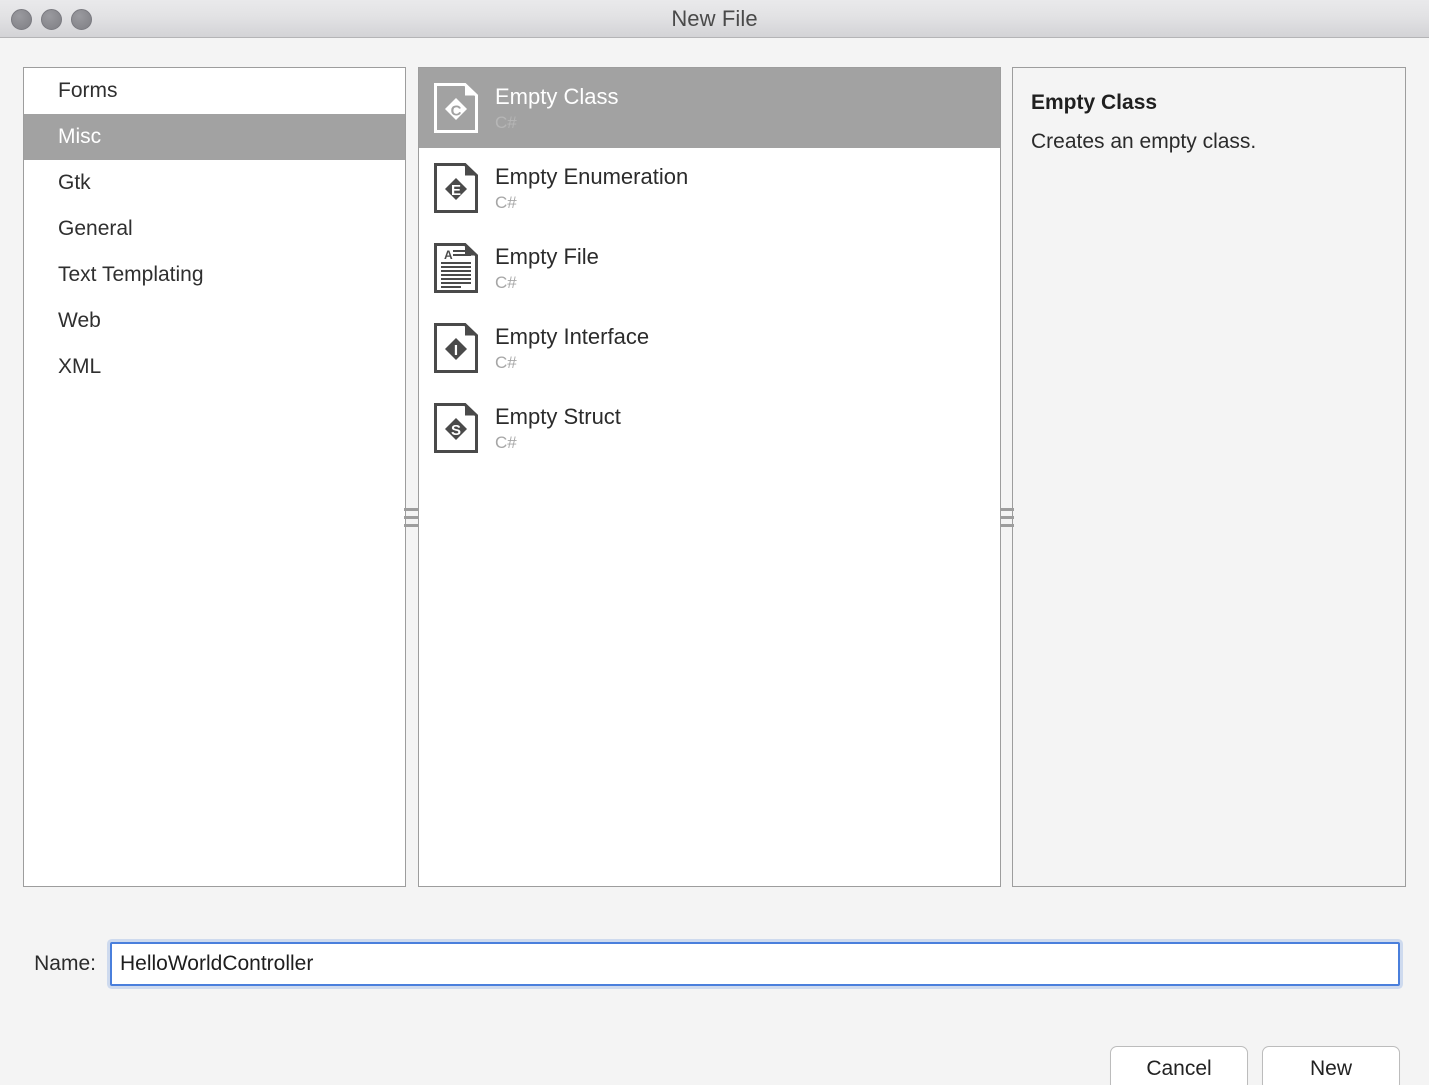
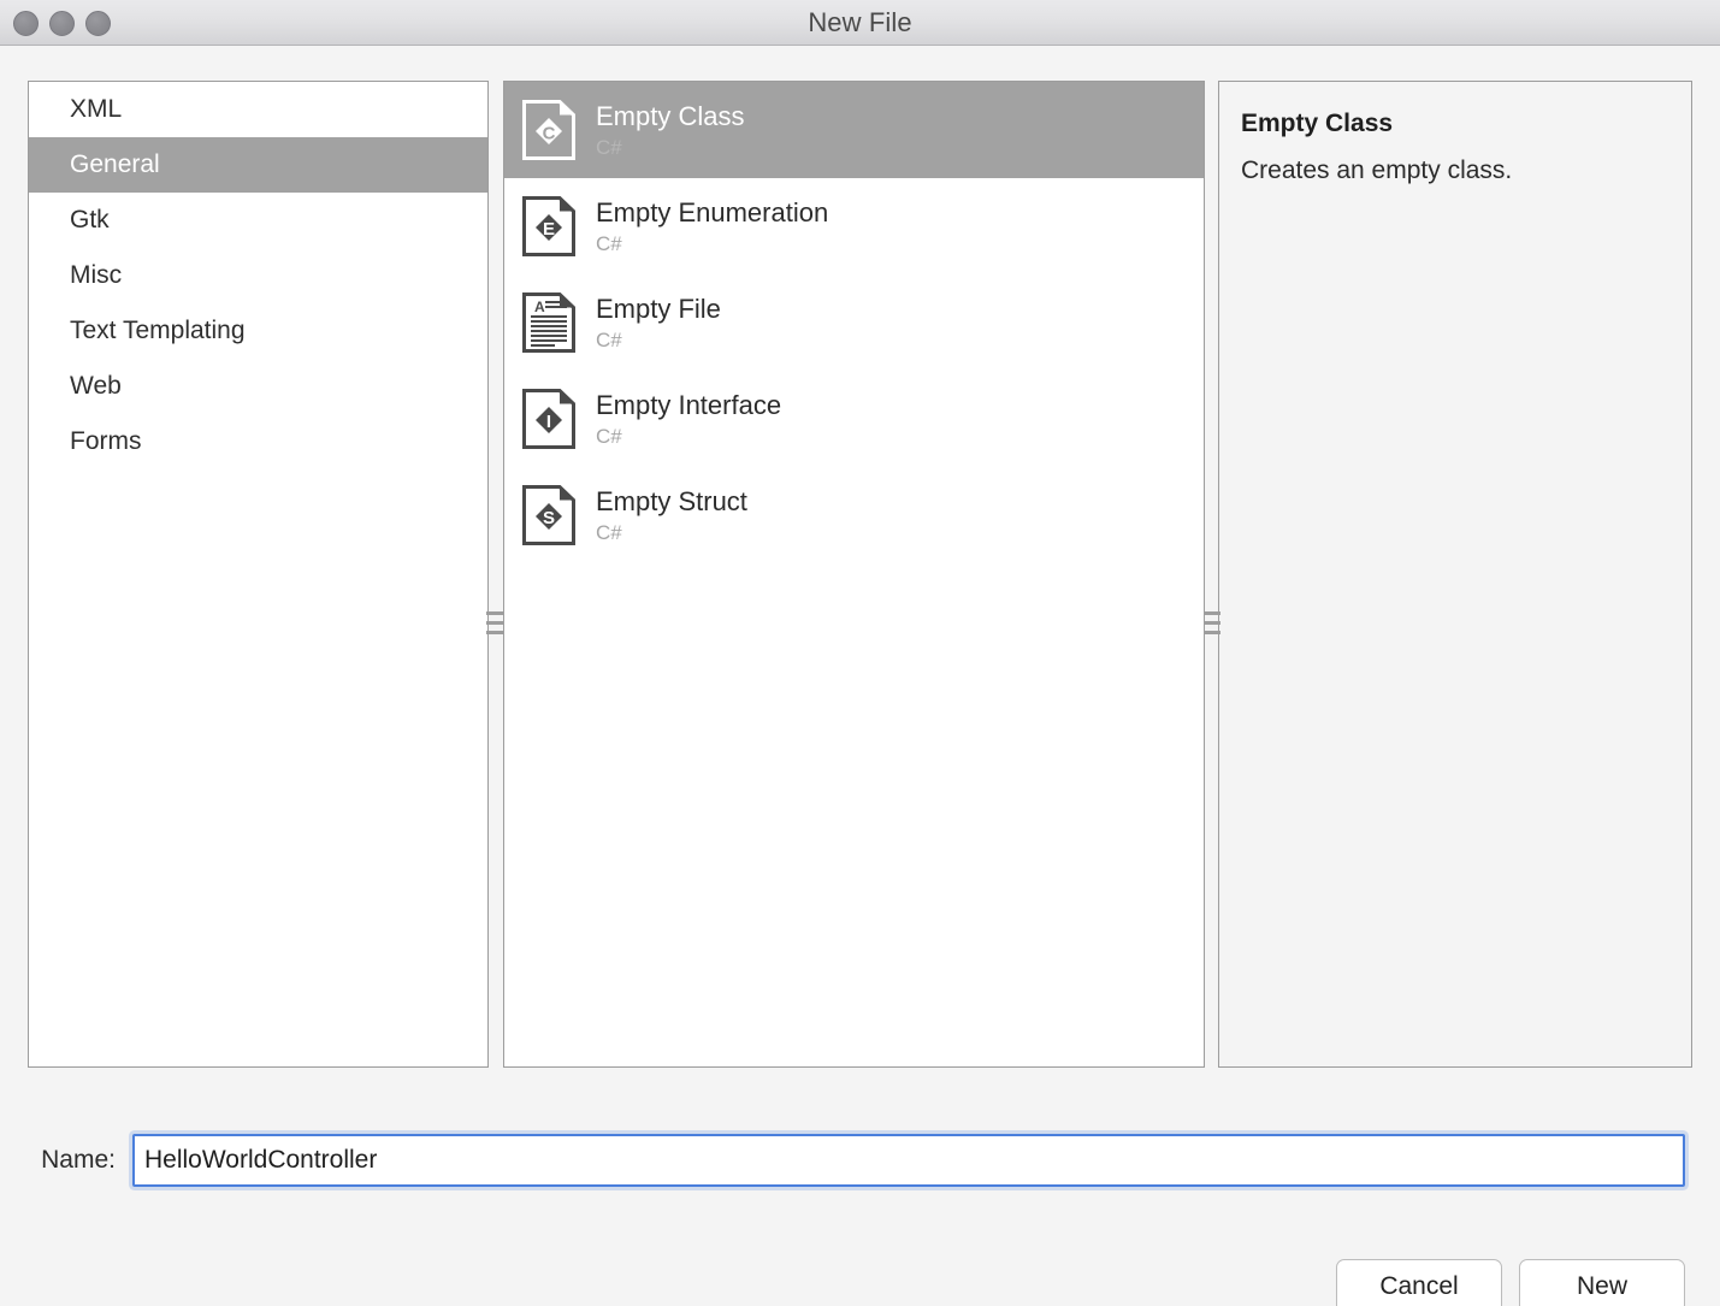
  New File
- Forms
+ XML
- Misc
+ General
  Gtk
- General
+ Misc
  Text Templating
  Web
- XML
+ Forms
  C
  Empty Class
  E
  Empty Enumeration
  C#
  A
  Empty File
  C#
  I
  Empty Interface
  C#
  S
  Empty Struct
  C#
  Empty Class
  Creates an empty class.
  Name:
  HelloWorldController
  Cancel
  New
